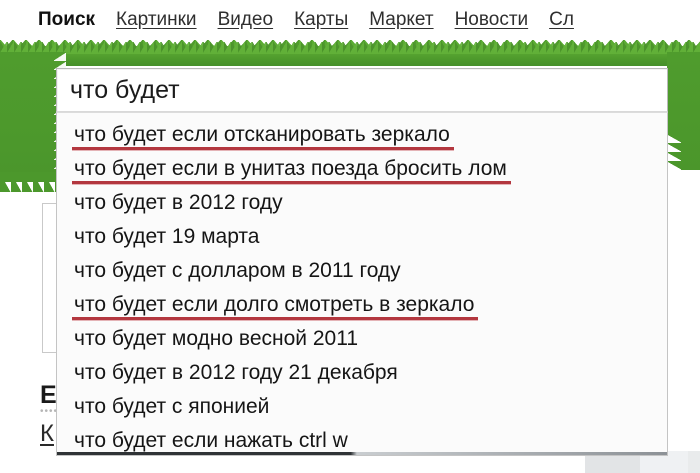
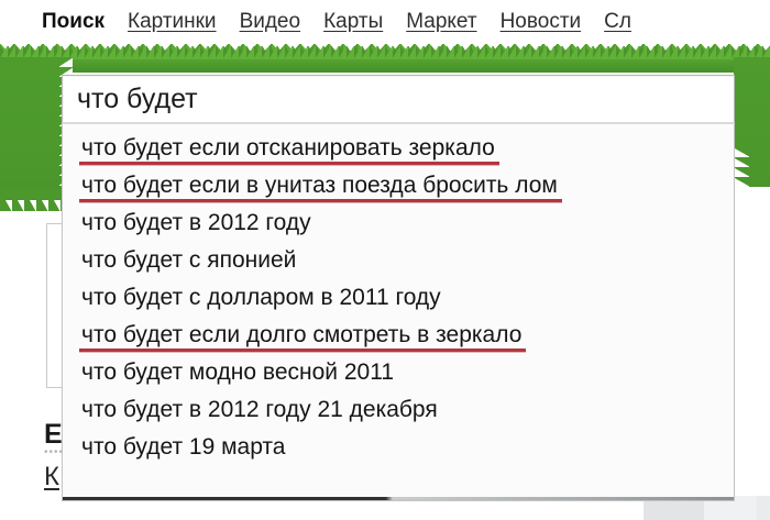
  Поиск
  Картинки
  Видео
  Карты
  Маркет
  Новости
  Сл
  Е
  •••
  К
  что будет
  что будет если отсканировать зеркало
  что будет если в унитаз поезда бросить лом
  что будет в 2012 году
- что будет 19 марта
+ что будет с японией
  что будет с долларом в 2011 году
  что будет если долго смотреть в зеркало
  что будет модно весной 2011
  что будет в 2012 году 21 декабря
- что будет с японией
+ что будет 19 марта
- что будет если нажать ctrl w
